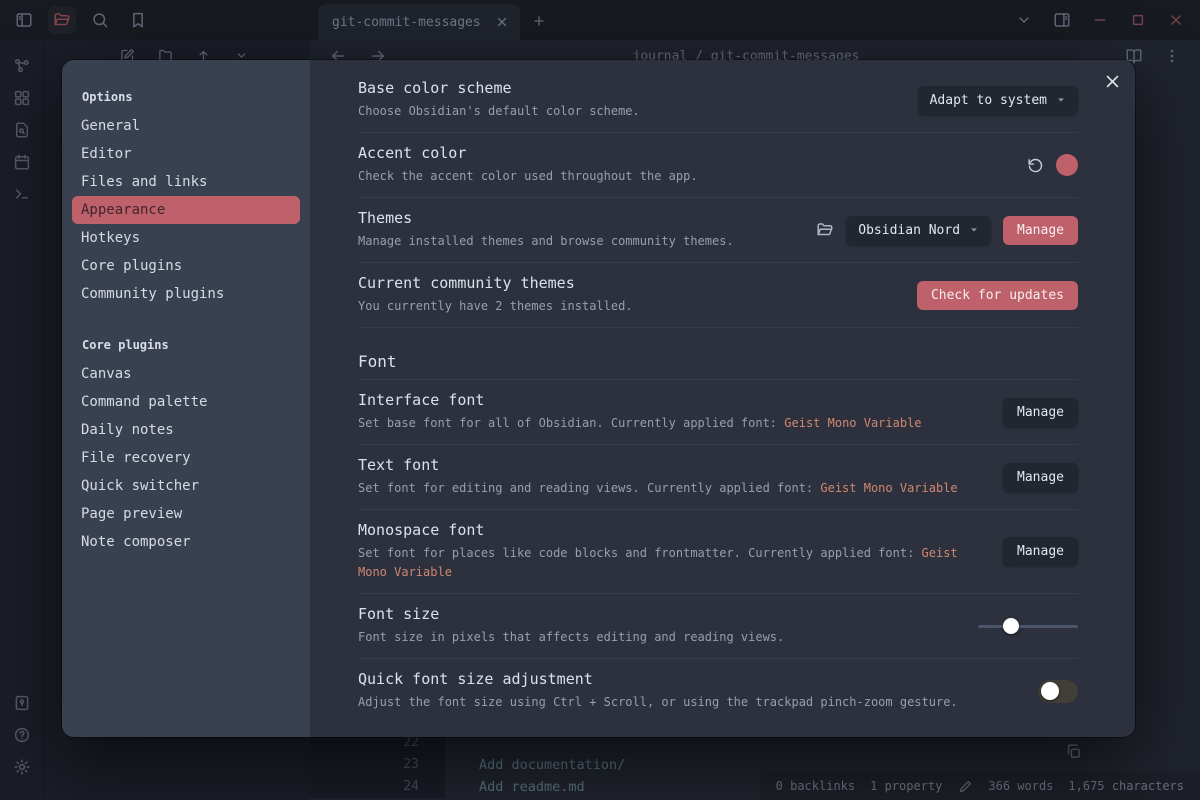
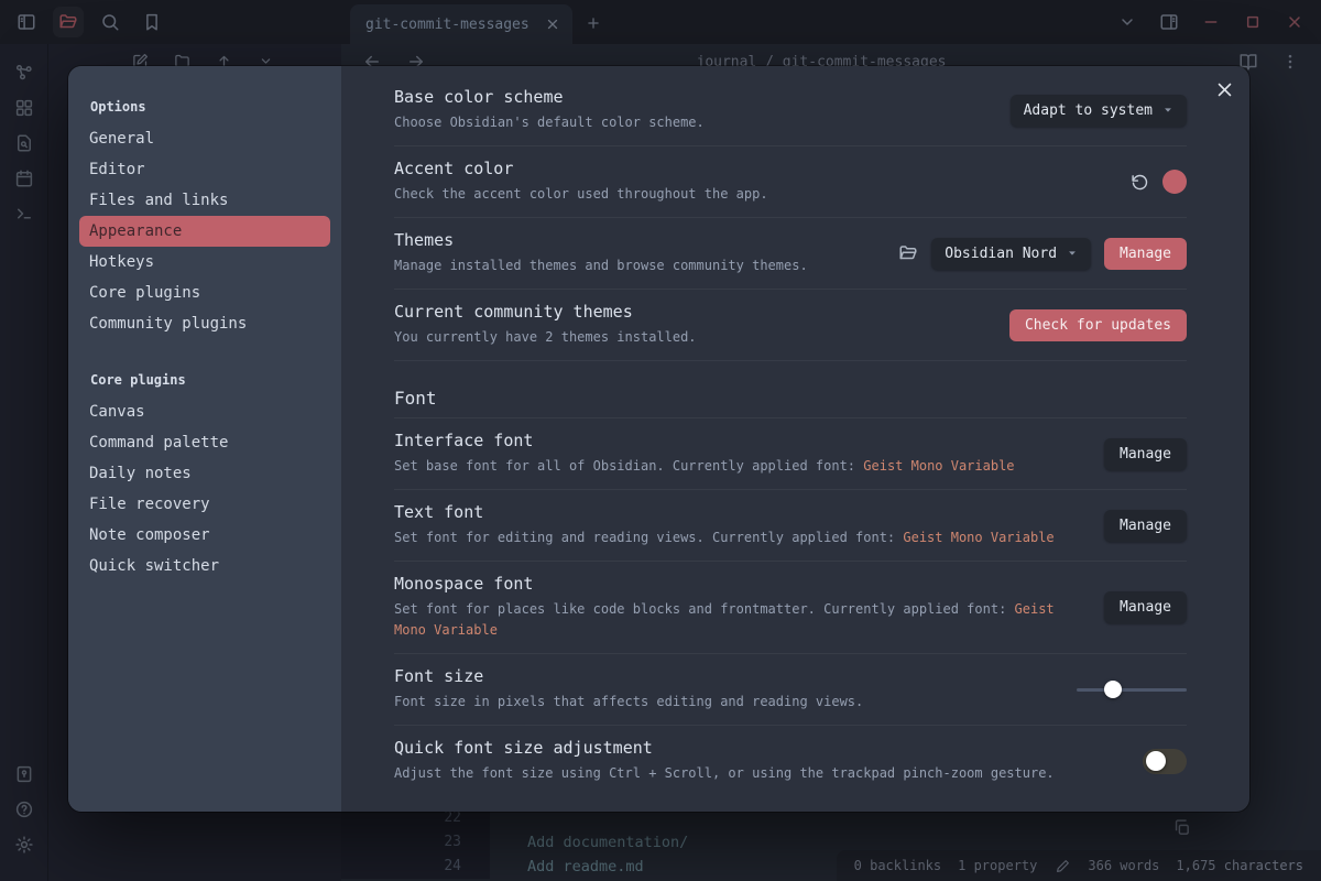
  git-commit-messages
  journal / git-commit-messages
  22
  23
  Add documentation/
  24
  Add readme.md
  0 backlinks
  1 property
  366 words
  1,675 characters
  Options
  General
  Editor
  Files and links
  Appearance
  Hotkeys
  Core plugins
  Community plugins
  Core plugins
  Canvas
  Command palette
  Daily notes
  File recovery
- Quick switcher
+ Note composer
- Page preview
- Note composer
+ Quick switcher
  Base color scheme
  Choose Obsidian's default color scheme.
  Adapt to system
  Accent color
  Check the accent color used throughout the app.
  Themes
  Manage installed themes and browse community themes.
  Obsidian Nord
  Manage
  Current community themes
  You currently have 2 themes installed.
  Check for updates
  Font
  Interface font
  Set base font for all of Obsidian. Currently applied font: Geist Mono Variable
  Manage
  Text font
  Set font for editing and reading views. Currently applied font: Geist Mono Variable
  Manage
  Monospace font
  Set font for places like code blocks and frontmatter. Currently applied font: Geist Mono Variable
  Manage
  Font size
  Font size in pixels that affects editing and reading views.
  Quick font size adjustment
  Adjust the font size using Ctrl + Scroll, or using the trackpad pinch-zoom gesture.
